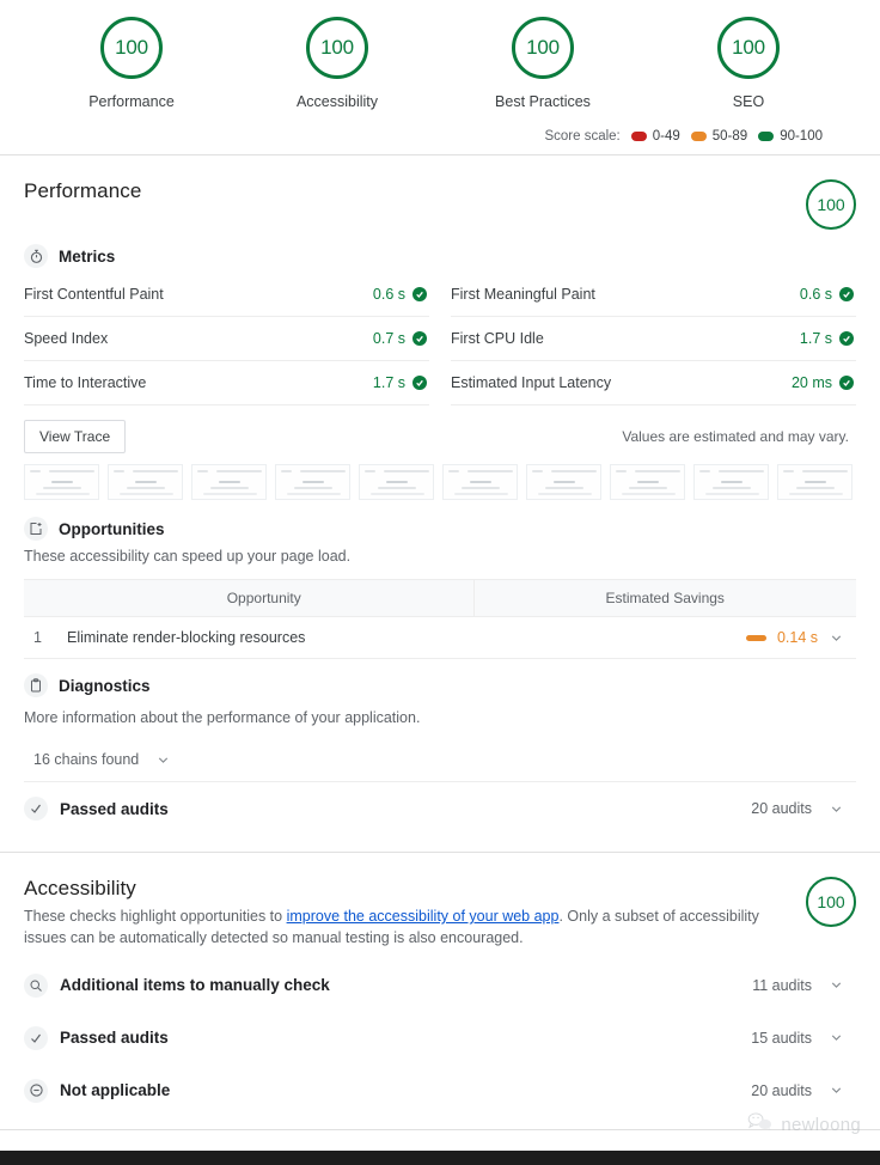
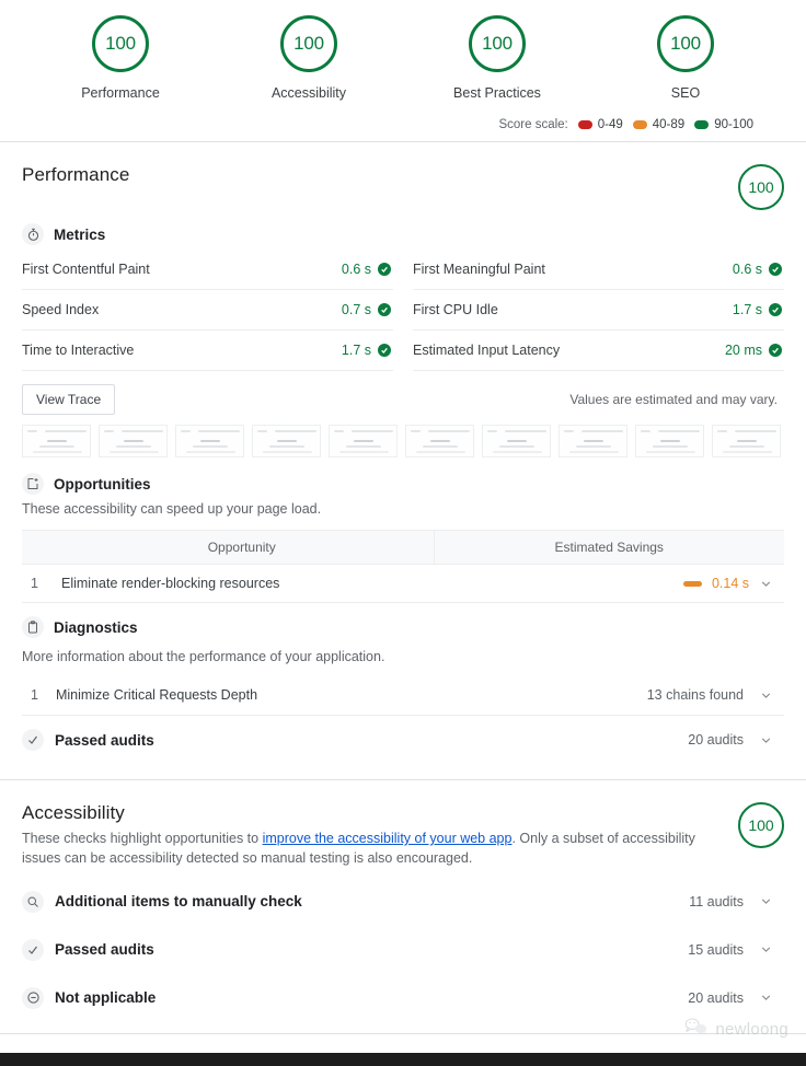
  100
  Performance
  100
  Accessibility
  100
  Best Practices
  100
  SEO
  Score scale:
  0-49
- 50-89
+ 40-89
  90-100
  Performance
  100
  Metrics
  First Contentful Paint
  0.6 s
  Speed Index
  0.7 s
  Time to Interactive
  1.7 s
  First Meaningful Paint
  0.6 s
  First CPU Idle
  1.7 s
  Estimated Input Latency
  20 ms
  View Trace
  Values are estimated and may vary.
  Opportunities
  These accessibility can speed up your page load.
  	Opportunity	Estimated Savings
  1	Eliminate render-blocking resources	0.14 s
  Diagnostics
  More information about the performance of your application.
+ 1
+ Minimize Critical Requests Depth
- 16 chains found
+ 13 chains found
  Passed audits
  20 audits
  Accessibility
- These checks highlight opportunities to improve the accessibility of your web app. Only a subset of accessibility issues can be automatically detected so manual testing is also encouraged.
+ These checks highlight opportunities to improve the accessibility of your web app. Only a subset of accessibility issues can be accessibility detected so manual testing is also encouraged.
  100
  Additional items to manually check
  11 audits
  Passed audits
  15 audits
  Not applicable
  20 audits
  newloong
